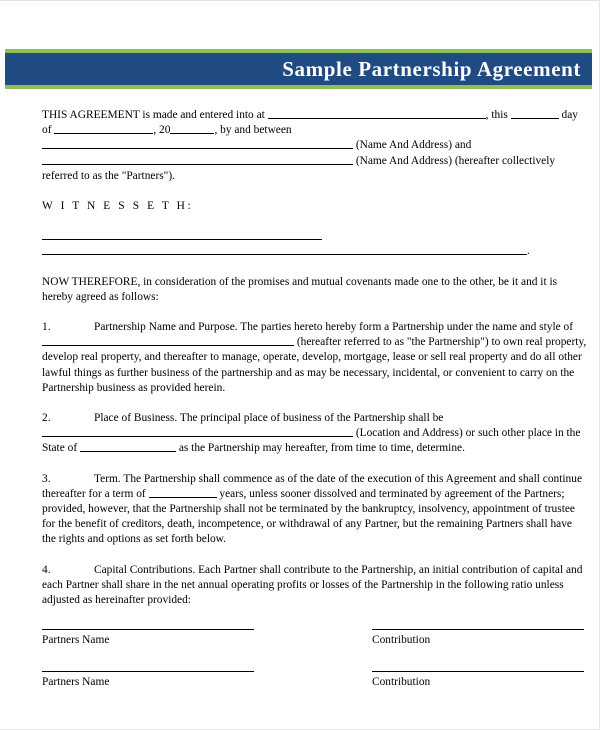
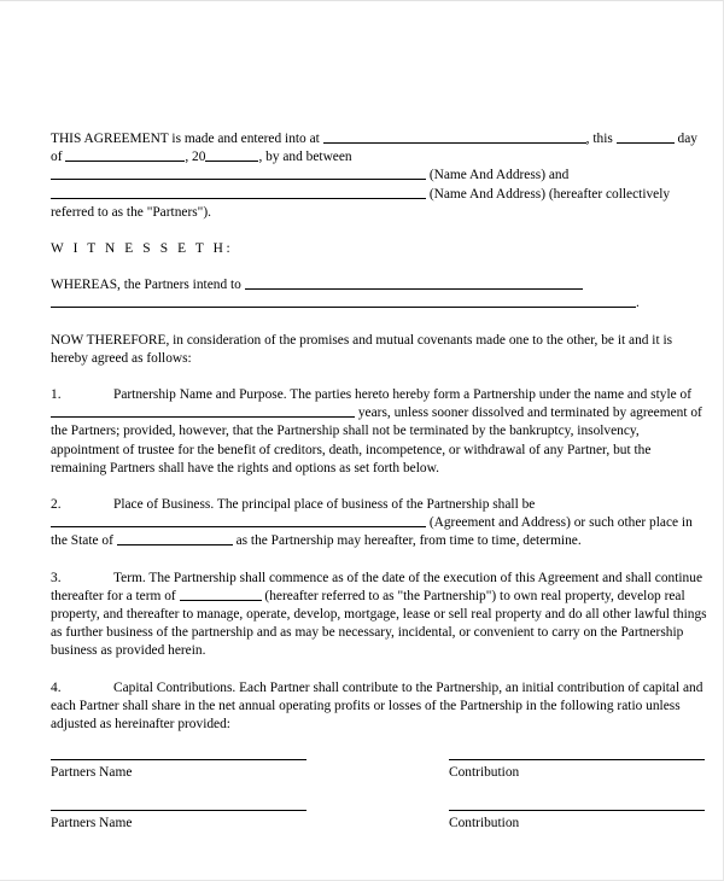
- Sample Partnership Agreement
  THIS AGREEMENT is made and entered into at , this day
  of , 20 , by and between
  (Name And Address) and
  (Name And Address) (hereafter collectively
  referred to as the "Partners").
  W I T N E S S E T H:
+ WHEREAS, the Partners intend to
  .
  NOW THEREFORE, in consideration of the promises and mutual covenants made one to the other, be it and it is hereby agreed as follows:
- 1. Partnership Name and Purpose. The parties hereto hereby form a Partnership under the name and style of (hereafter referred to as "the Partnership") to own real property, develop real property, and thereafter to manage, operate, develop, mortgage, lease or sell real property and do all other lawful things as further business of the partnership and as may be necessary, incidental, or convenient to carry on the Partnership business as provided herein.
+ 1. Partnership Name and Purpose. The parties hereto hereby form a Partnership under the name and style of years, unless sooner dissolved and terminated by agreement of the Partners; provided, however, that the Partnership shall not be terminated by the bankruptcy, insolvency, appointment of trustee for the benefit of creditors, death, incompetence, or withdrawal of any Partner, but the remaining Partners shall have the rights and options as set forth below.
  2. Place of Business. The principal place of business of the Partnership shall be
- (Location and Address) or such other place in the State of as the Partnership may hereafter, from time to time, determine.
+ (Agreement and Address) or such other place in the State of as the Partnership may hereafter, from time to time, determine.
- 3. Term. The Partnership shall commence as of the date of the execution of this Agreement and shall continue thereafter for a term of years, unless sooner dissolved and terminated by agreement of the Partners; provided, however, that the Partnership shall not be terminated by the bankruptcy, insolvency, appointment of trustee for the benefit of creditors, death, incompetence, or withdrawal of any Partner, but the remaining Partners shall have the rights and options as set forth below.
+ 3. Term. The Partnership shall commence as of the date of the execution of this Agreement and shall continue thereafter for a term of (hereafter referred to as "the Partnership") to own real property, develop real property, and thereafter to manage, operate, develop, mortgage, lease or sell real property and do all other lawful things as further business of the partnership and as may be necessary, incidental, or convenient to carry on the Partnership business as provided herein.
  4. Capital Contributions. Each Partner shall contribute to the Partnership, an initial contribution of capital and each Partner shall share in the net annual operating profits or losses of the Partnership in the following ratio unless adjusted as hereinafter provided:
  Partners Name
  Contribution
  Partners Name
  Contribution
